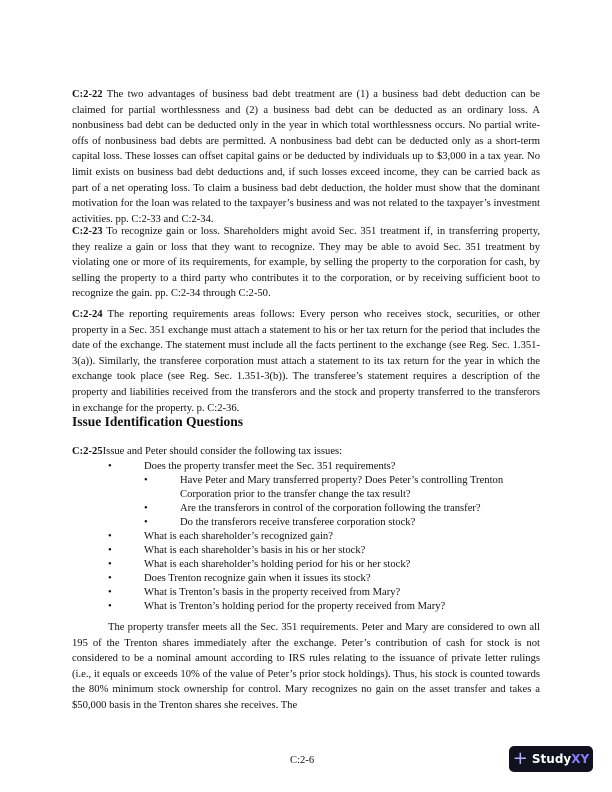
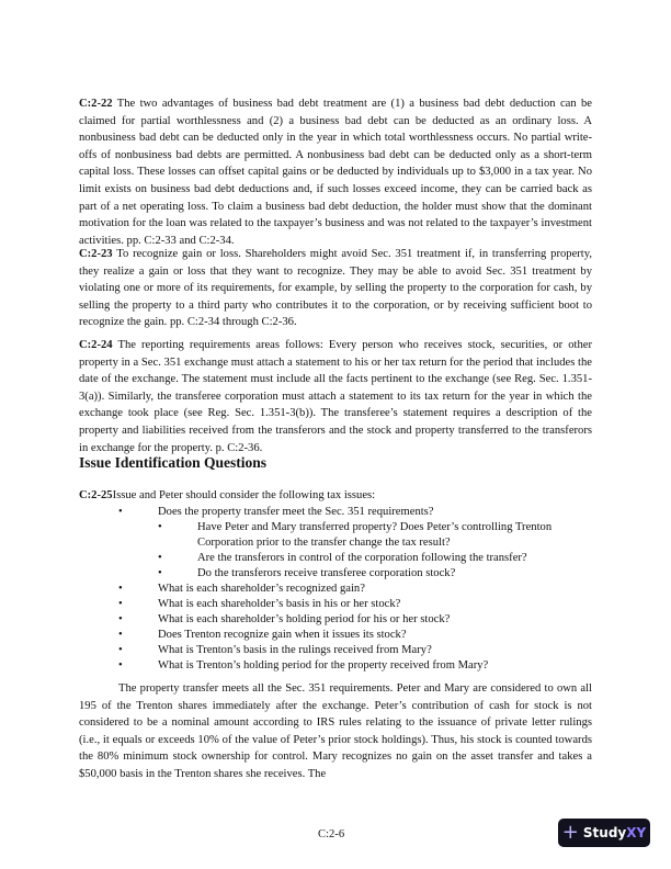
  C:2-22 The two advantages of business bad debt treatment are (1) a business bad debt deduction can be claimed for partial worthlessness and (2) a business bad debt can be deducted as an ordinary loss. A nonbusiness bad debt can be deducted only in the year in which total worthlessness occurs. No partial write-offs of nonbusiness bad debts are permitted. A nonbusiness bad debt can be deducted only as a short-term capital loss. These losses can offset capital gains or be deducted by individuals up to $3,000 in a tax year. No limit exists on business bad debt deductions and, if such losses exceed income, they can be carried back as part of a net operating loss. To claim a business bad debt deduction, the holder must show that the dominant motivation for the loan was related to the taxpayer’s business and was not related to the taxpayer’s investment activities. pp. C:2-33 and C:2-34.
- C:2-23 To recognize gain or loss. Shareholders might avoid Sec. 351 treatment if, in transferring property, they realize a gain or loss that they want to recognize. They may be able to avoid Sec. 351 treatment by violating one or more of its requirements, for example, by selling the property to the corporation for cash, by selling the property to a third party who contributes it to the corporation, or by receiving sufficient boot to recognize the gain. pp. C:2-34 through C:2-50.
+ C:2-23 To recognize gain or loss. Shareholders might avoid Sec. 351 treatment if, in transferring property, they realize a gain or loss that they want to recognize. They may be able to avoid Sec. 351 treatment by violating one or more of its requirements, for example, by selling the property to the corporation for cash, by selling the property to a third party who contributes it to the corporation, or by receiving sufficient boot to recognize the gain. pp. C:2-34 through C:2-36.
  C:2-24 The reporting requirements areas follows: Every person who receives stock, securities, or other property in a Sec. 351 exchange must attach a statement to his or her tax return for the period that includes the date of the exchange. The statement must include all the facts pertinent to the exchange (see Reg. Sec. 1.351-3(a)). Similarly, the transferee corporation must attach a statement to its tax return for the year in which the exchange took place (see Reg. Sec. 1.351-3(b)). The transferee’s statement requires a description of the property and liabilities received from the transferors and the stock and property transferred to the transferors in exchange for the property. p. C:2-36.
  Issue Identification Questions
  C:2-25Issue and Peter should consider the following tax issues:
  •
  Does the property transfer meet the Sec. 351 requirements?
  •
  Have Peter and Mary transferred property? Does Peter’s controlling Trenton
  Corporation prior to the transfer change the tax result?
  •
  Are the transferors in control of the corporation following the transfer?
  •
  Do the transferors receive transferee corporation stock?
  •
  What is each shareholder’s recognized gain?
  •
  What is each shareholder’s basis in his or her stock?
  •
  What is each shareholder’s holding period for his or her stock?
  •
  Does Trenton recognize gain when it issues its stock?
  •
- What is Trenton’s basis in the property received from Mary?
+ What is Trenton’s basis in the rulings received from Mary?
  •
  What is Trenton’s holding period for the property received from Mary?
  The property transfer meets all the Sec. 351 requirements. Peter and Mary are considered to own all 195 of the Trenton shares immediately after the exchange. Peter’s contribution of cash for stock is not considered to be a nominal amount according to IRS rules relating to the issuance of private letter rulings (i.e., it equals or exceeds 10% of the value of Peter’s prior stock holdings). Thus, his stock is counted towards the 80% minimum stock ownership for control. Mary recognizes no gain on the asset transfer and takes a $50,000 basis in the Trenton shares she receives. The
  C:2-6
  +
  StudyXY
